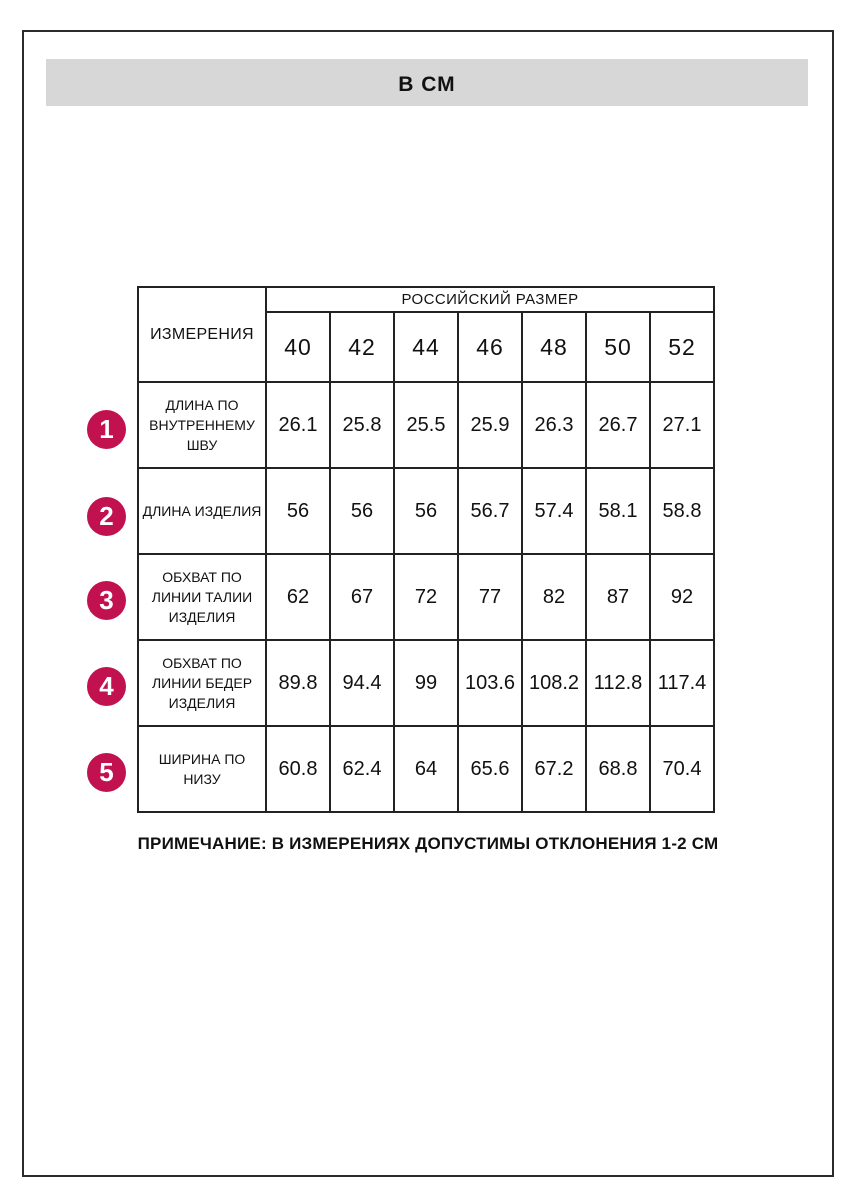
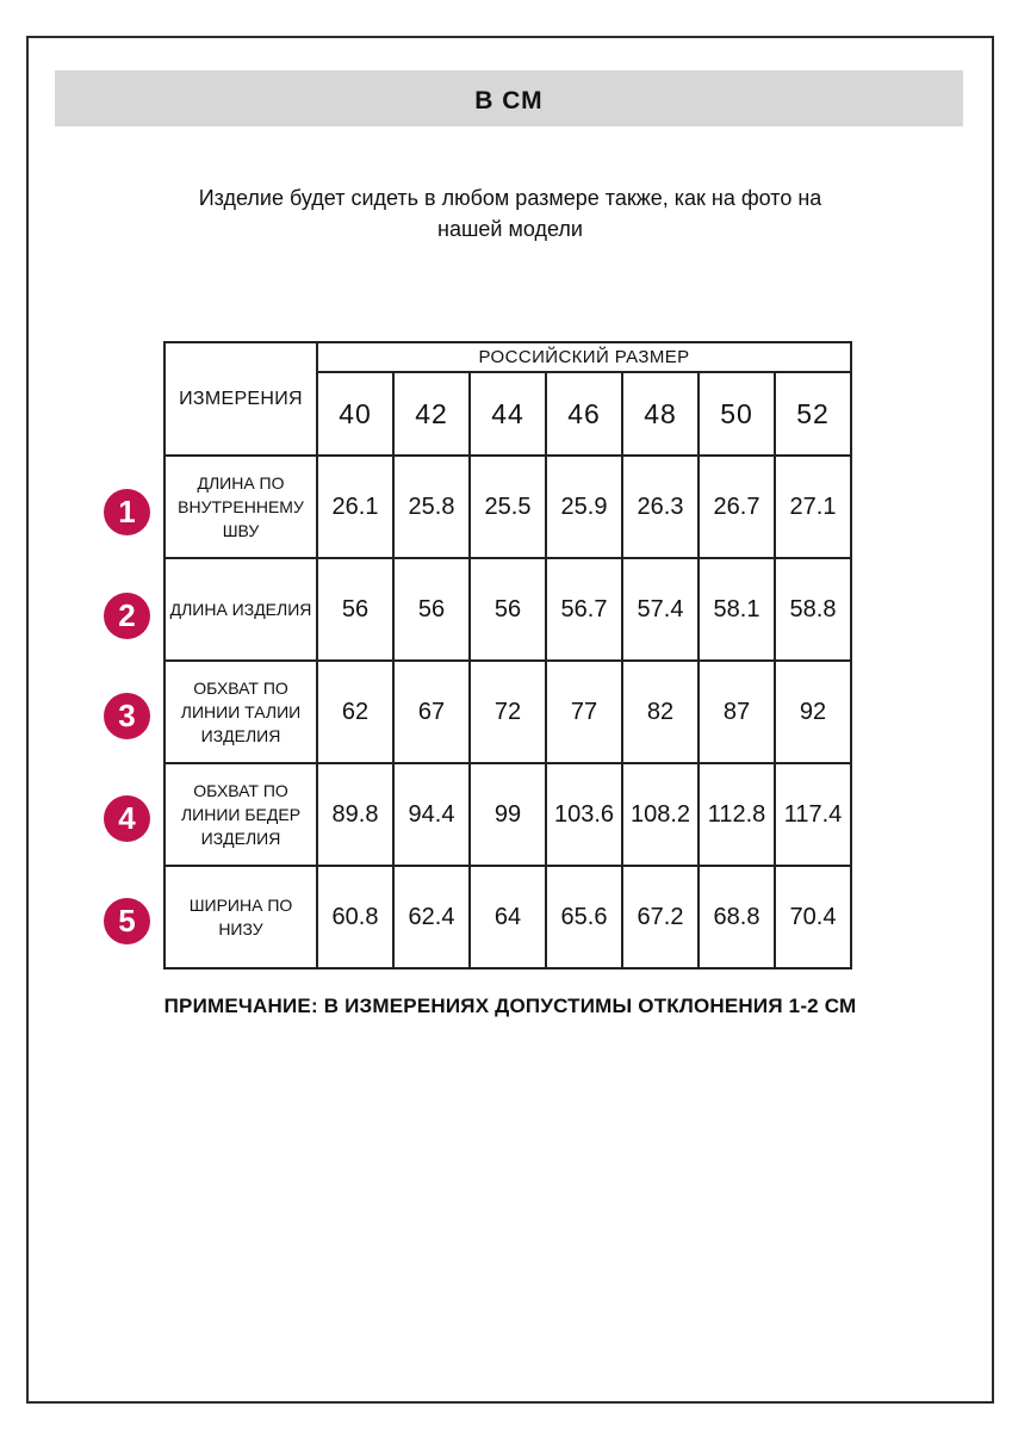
  В СМ
+ Изделие будет сидеть в любом размере также, как на фото на
+ нашей модели
  ИЗМЕРЕНИЯ	РОССИЙСКИЙ РАЗМЕР
  40	42	44	46	48	50	52
  ДЛИНА ПО ВНУТРЕННЕМУ ШВУ	26.1	25.8	25.5	25.9	26.3	26.7	27.1
  ДЛИНА ИЗДЕЛИЯ	56	56	56	56.7	57.4	58.1	58.8
  ОБХВАТ ПО ЛИНИИ ТАЛИИ ИЗДЕЛИЯ	62	67	72	77	82	87	92
  ОБХВАТ ПО ЛИНИИ БЕДЕР ИЗДЕЛИЯ	89.8	94.4	99	103.6	108.2	112.8	117.4
  ШИРИНА ПО НИЗУ	60.8	62.4	64	65.6	67.2	68.8	70.4
  1
  2
  3
  4
  5
  ПРИМЕЧАНИЕ: В ИЗМЕРЕНИЯХ ДОПУСТИМЫ ОТКЛОНЕНИЯ 1-2 СМ
